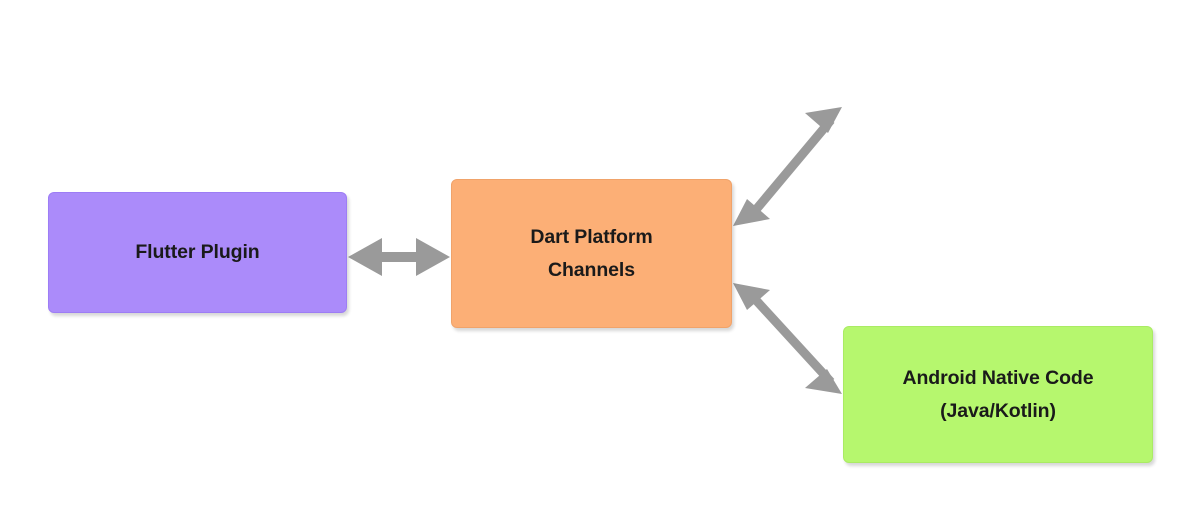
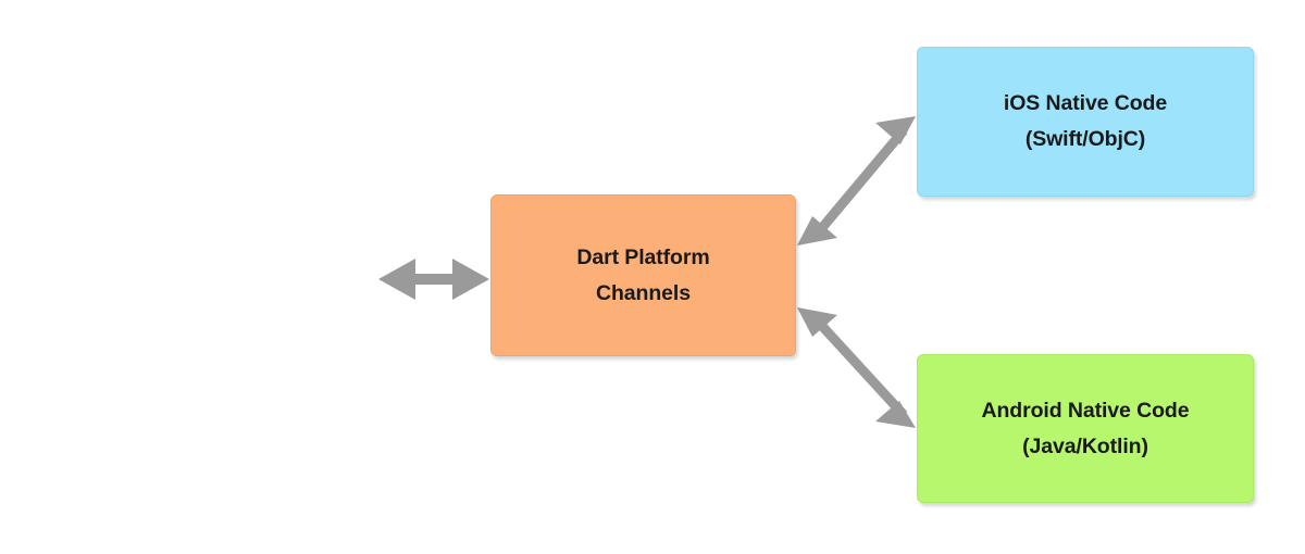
- Flutter Plugin
  Dart Platform
  Channels
+ iOS Native Code
+ (Swift/ObjC)
  Android Native Code
  (Java/Kotlin)
